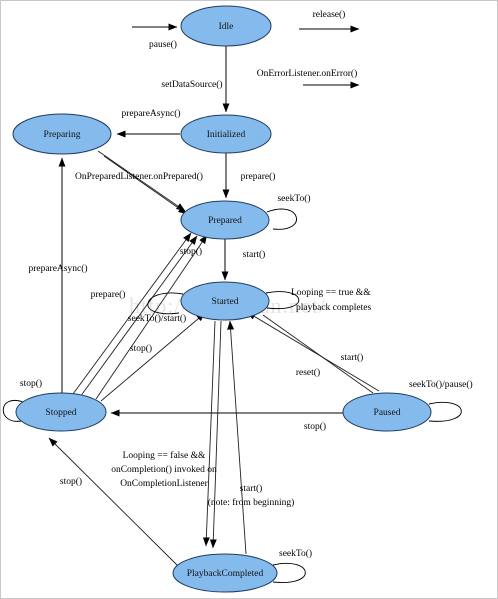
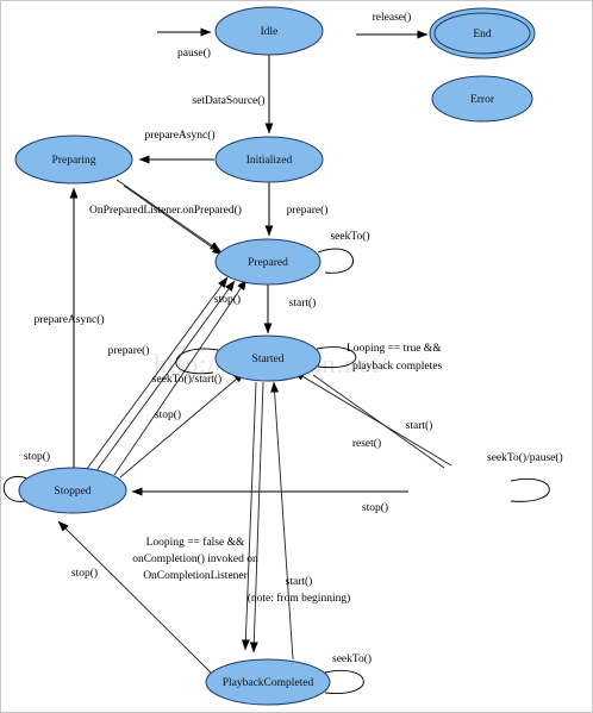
  pause()
  release()
- OnErrorListener.onError()
  setDataSource()
  prepareAsync()
  prepare()
  OnPreparedListener.onPrepared()
  prepareAsync()
  prepare()
  seekTo()
  start()
  stop()
  seekTo()/start()
  Looping == true &&
  playback completes
  stop()
  reset()
  start()
  seekTo()/pause()
  stop()
  Looping == false &&
  onCompletion() invoked on
  OnCompletionListener
  start()
  (note: from beginning)
  stop()
  seekTo()
  stop()
  Idle
+ End
+ Error
  Initialized
  Preparing
  Prepared
  Started
  Stopped
- Paused
  PlaybackCompleted
